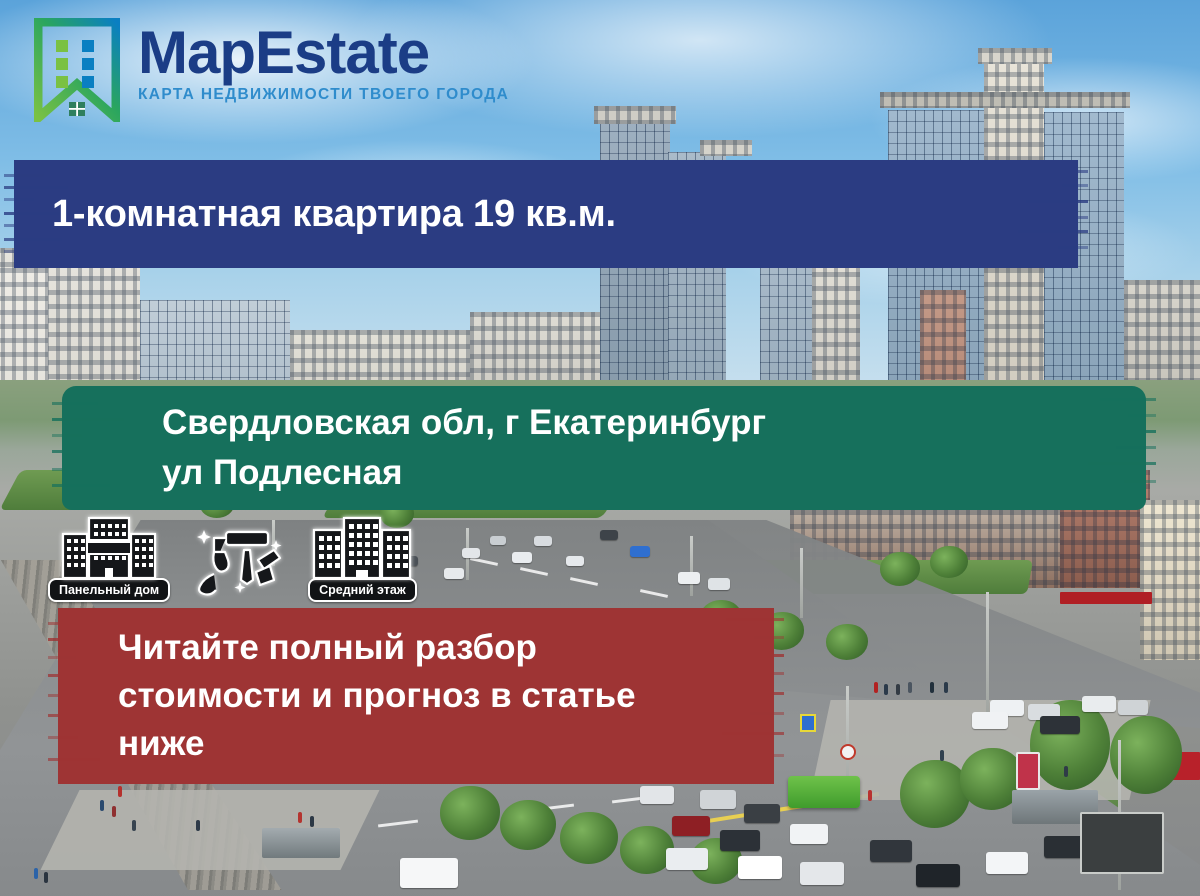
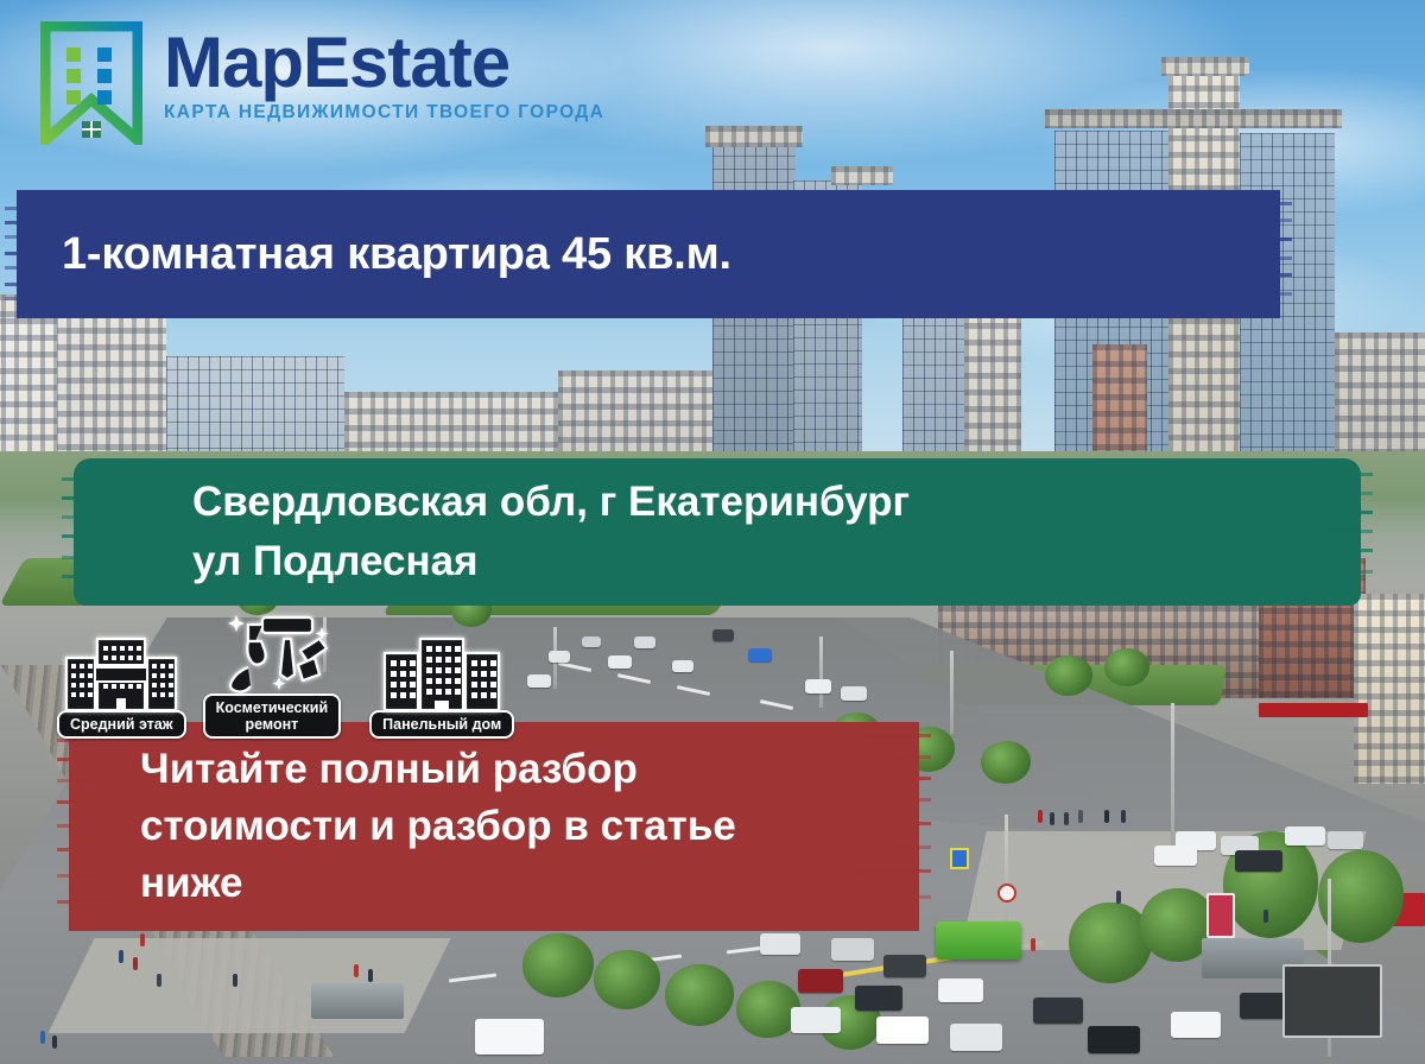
  MapEstate
  КАРТА НЕДВИЖИМОСТИ ТВОЕГО ГОРОДА
- 1-комнатная квартира 19 кв.м.
+ 1-комнатная квартира 45 кв.м.
  Свердловская обл, г Екатеринбург
  ул Подлесная
- Панельный дом
+ Средний этаж
+ Косметический
+ ремонт
- Средний этаж
+ Панельный дом
  Читайте полный разбор
- стоимости и прогноз в статье
+ стоимости и разбор в статье
  ниже
